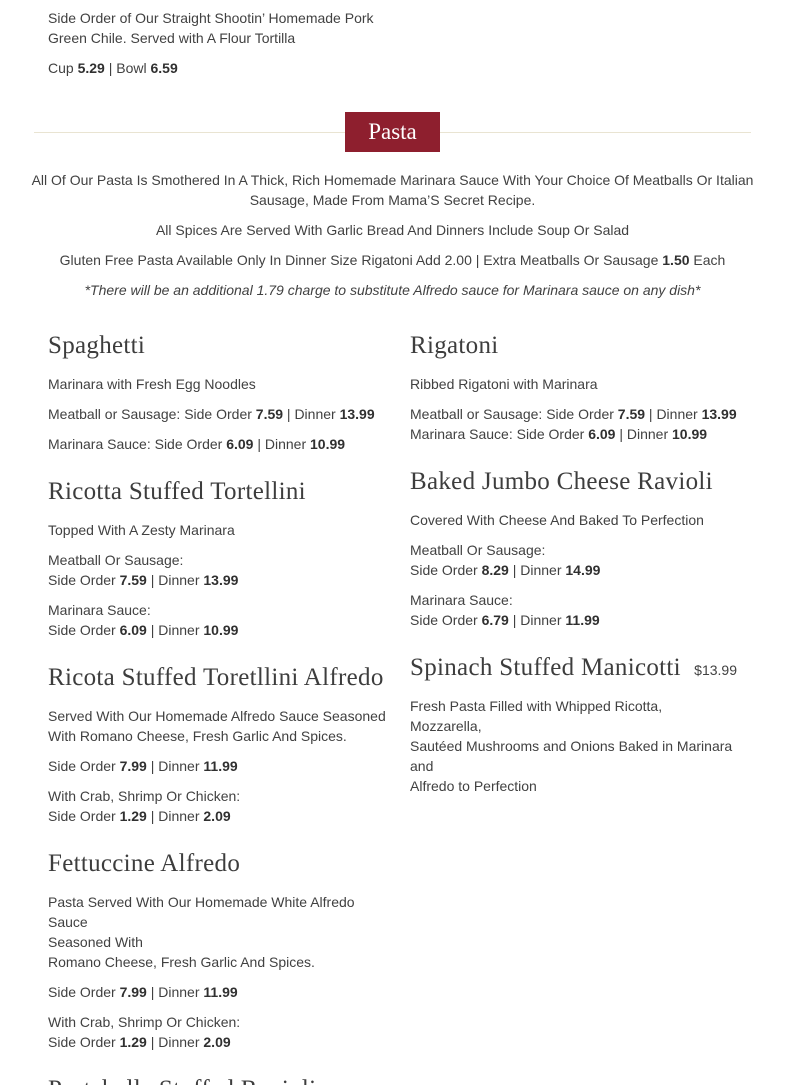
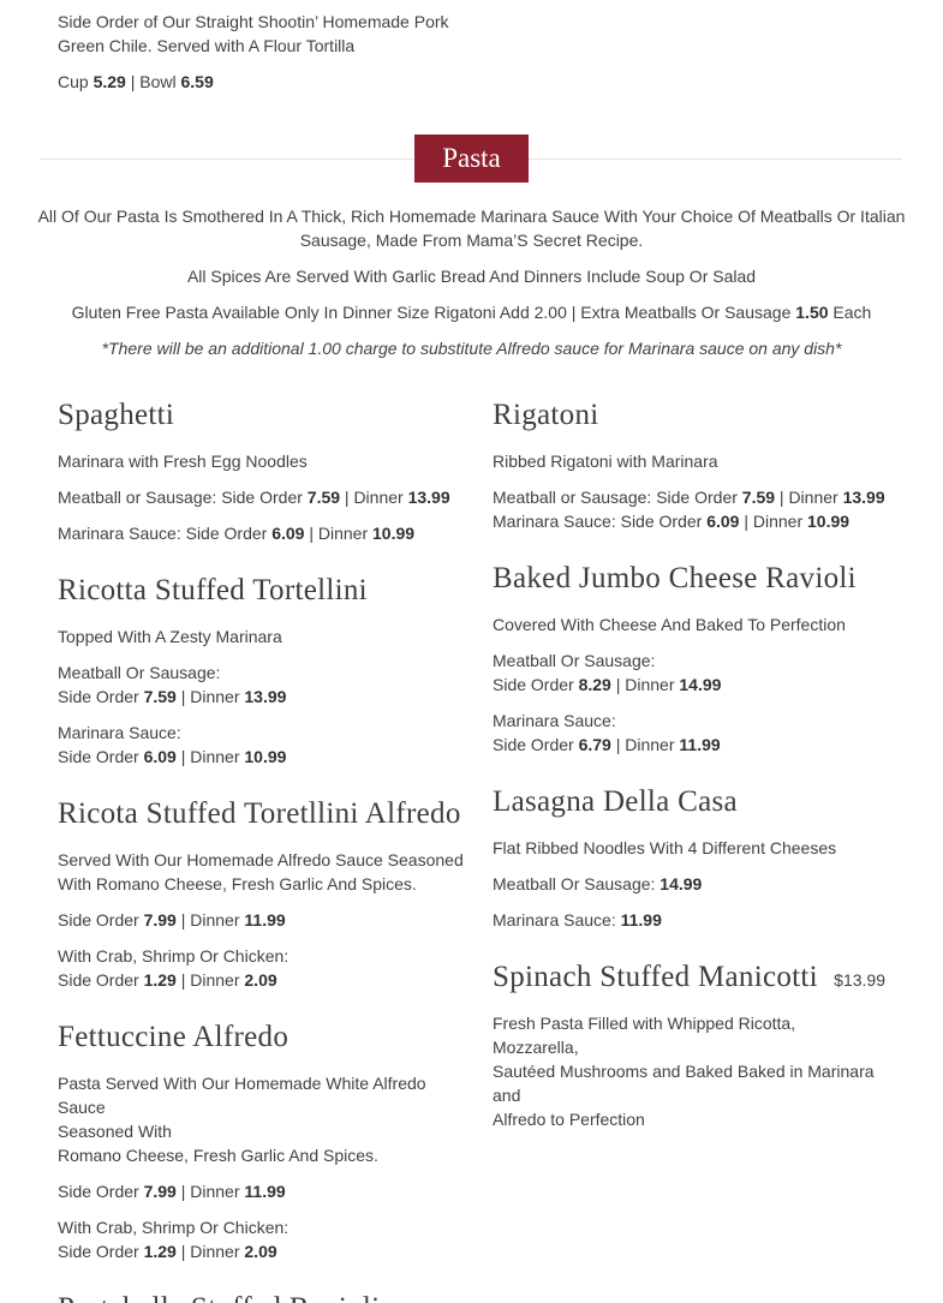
  Side Order of Our Straight Shootin’ Homemade Pork
  Green Chile. Served with A Flour Tortilla
  Cup 5.29 | Bowl 6.59
  Pasta
  All Of Our Pasta Is Smothered In A Thick, Rich Homemade Marinara Sauce With Your Choice Of Meatballs Or Italian Sausage, Made From Mama’S Secret Recipe.
  All Spices Are Served With Garlic Bread And Dinners Include Soup Or Salad
  Gluten Free Pasta Available Only In Dinner Size Rigatoni Add 2.00 | Extra Meatballs Or Sausage 1.50 Each
- *There will be an additional 1.79 charge to substitute Alfredo sauce for Marinara sauce on any dish*
+ *There will be an additional 1.00 charge to substitute Alfredo sauce for Marinara sauce on any dish*
  Spaghetti
  Marinara with Fresh Egg Noodles
  Meatball or Sausage: Side Order 7.59 | Dinner 13.99
  Marinara Sauce: Side Order 6.09 | Dinner 10.99
  Ricotta Stuffed Tortellini
  Topped With A Zesty Marinara
  Meatball Or Sausage:
  Side Order 7.59 | Dinner 13.99
  Marinara Sauce:
  Side Order 6.09 | Dinner 10.99
  Ricota Stuffed Toretllini Alfredo
  Served With Our Homemade Alfredo Sauce Seasoned
  With Romano Cheese, Fresh Garlic And Spices.
  Side Order 7.99 | Dinner 11.99
  With Crab, Shrimp Or Chicken:
  Side Order 1.29 | Dinner 2.09
  Fettuccine Alfredo
  Pasta Served With Our Homemade White Alfredo Sauce
  Seasoned With
  Romano Cheese, Fresh Garlic And Spices.
  Side Order 7.99 | Dinner 11.99
  With Crab, Shrimp Or Chicken:
  Side Order 1.29 | Dinner 2.09
  Rigatoni
  Ribbed Rigatoni with Marinara
  Meatball or Sausage: Side Order 7.59 | Dinner 13.99
  Marinara Sauce: Side Order 6.09 | Dinner 10.99
  Baked Jumbo Cheese Ravioli
  Covered With Cheese And Baked To Perfection
  Meatball Or Sausage:
  Side Order 8.29 | Dinner 14.99
  Marinara Sauce:
  Side Order 6.79 | Dinner 11.99
+ Lasagna Della Casa
+ Flat Ribbed Noodles With 4 Different Cheeses
+ Meatball Or Sausage: 14.99
+ Marinara Sauce: 11.99
  Spinach Stuffed Manicotti
  $13.99
  Fresh Pasta Filled with Whipped Ricotta, Mozzarella,
- Sautéed Mushrooms and Onions Baked in Marinara and
+ Sautéed Mushrooms and Baked Baked in Marinara and
  Alfredo to Perfection
